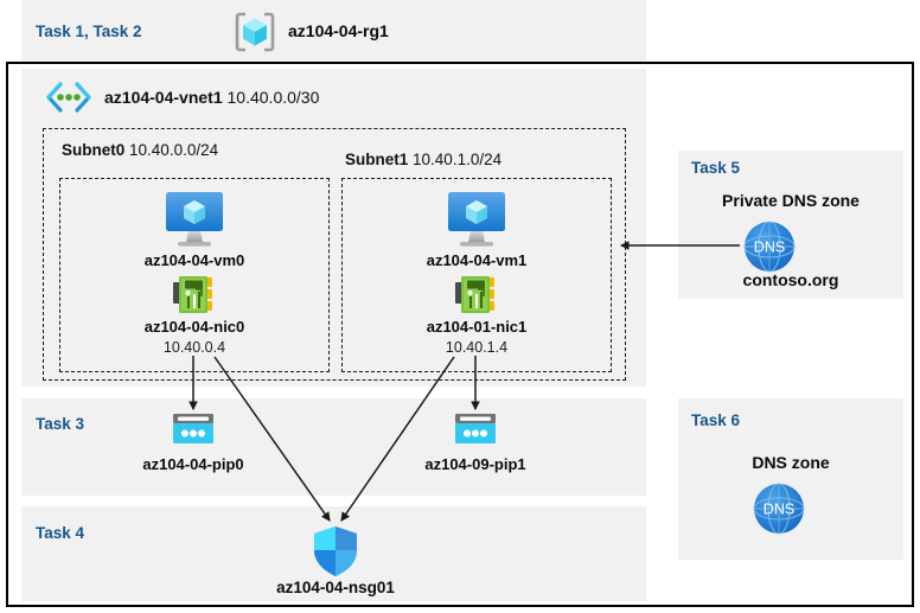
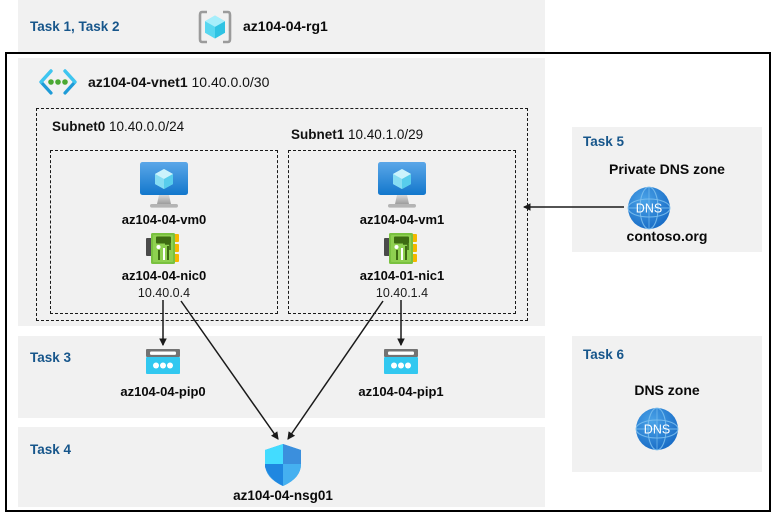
  Task 1, Task 2
  az104-04-rg1
  az104-04-vnet1 10.40.0.0/30
  Subnet0 10.40.0.0/24
- Subnet1 10.40.1.0/24
+ Subnet1 10.40.1.0/29
  az104-04-vm0
  az104-04-nic0
  10.40.0.4
  az104-04-vm1
  az104-01-nic1
  10.40.1.4
  Task 3
  az104-04-pip0
- az104-09-pip1
+ az104-04-pip1
  Task 4
  az104-04-nsg01
  Task 5
  Private DNS zone
  DNS
  contoso.org
  Task 6
  DNS zone
  DNS
